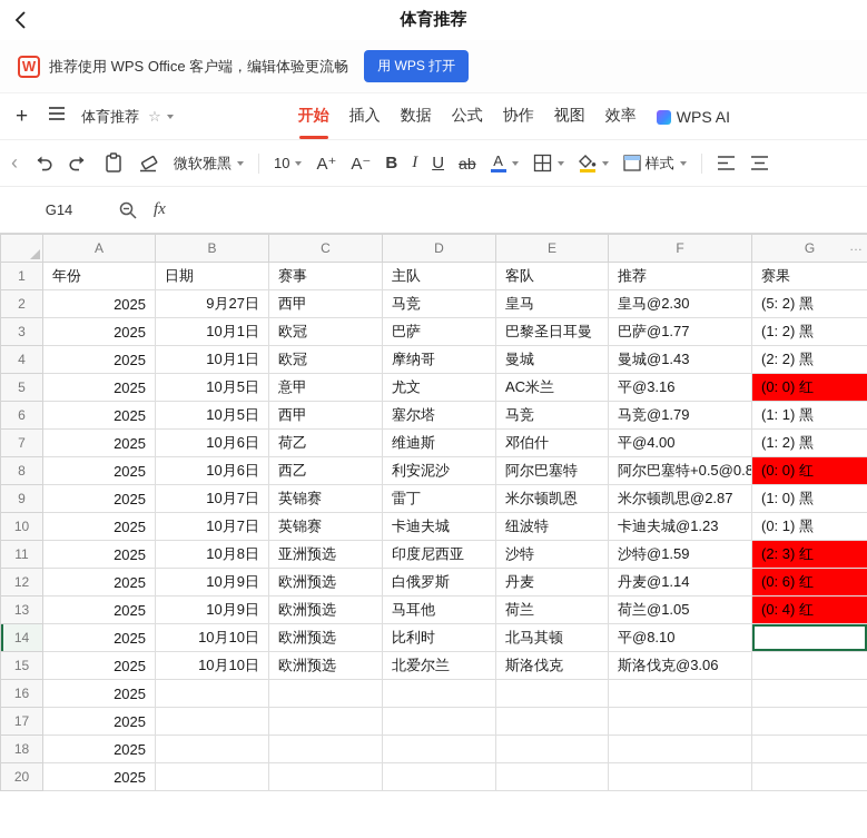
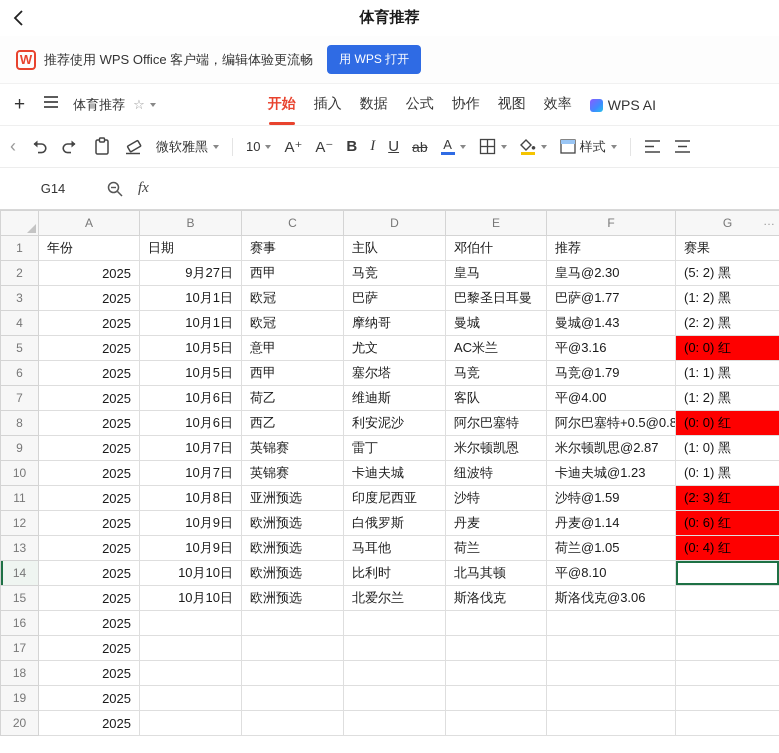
  体育推荐
  W
  推荐使用 WPS Office 客户端，编辑体验更流畅
  用 WPS 打开
  +
  体育推荐
  ☆
  开始
  插入
  数据
  公式
  协作
  视图
  效率
  WPS AI
  ‹
  微软雅黑
  10
  A⁺
  A⁻
  B
  I
  U
  ab
  A
  样式
  G14
  fx
  	A	B	C	D	E	F	G …
- 1	年份	日期	赛事	主队	客队	推荐	赛果
+ 1	年份	日期	赛事	主队	邓伯什	推荐	赛果
  2	2025	9月27日	西甲	马竞	皇马	皇马@2.30	(5: 2) 黑
  3	2025	10月1日	欧冠	巴萨	巴黎圣日耳曼	巴萨@1.77	(1: 2) 黑
  4	2025	10月1日	欧冠	摩纳哥	曼城	曼城@1.43	(2: 2) 黑
  5	2025	10月5日	意甲	尤文	AC米兰	平@3.16	(0: 0) 红
  6	2025	10月5日	西甲	塞尔塔	马竞	马竞@1.79	(1: 1) 黑
- 7	2025	10月6日	荷乙	维迪斯	邓伯什	平@4.00	(1: 2) 黑
+ 7	2025	10月6日	荷乙	维迪斯	客队	平@4.00	(1: 2) 黑
  8	2025	10月6日	西乙	利安泥沙	阿尔巴塞特	阿尔巴塞特+0.5@0.8	(0: 0) 红
  9	2025	10月7日	英锦赛	雷丁	米尔顿凯恩	米尔顿凯思@2.87	(1: 0) 黑
  10	2025	10月7日	英锦赛	卡迪夫城	纽波特	卡迪夫城@1.23	(0: 1) 黑
  11	2025	10月8日	亚洲预选	印度尼西亚	沙特	沙特@1.59	(2: 3) 红
  12	2025	10月9日	欧洲预选	白俄罗斯	丹麦	丹麦@1.14	(0: 6) 红
  13	2025	10月9日	欧洲预选	马耳他	荷兰	荷兰@1.05	(0: 4) 红
  14	2025	10月10日	欧洲预选	比利时	北马其顿	平@8.10
  15	2025	10月10日	欧洲预选	北爱尔兰	斯洛伐克	斯洛伐克@3.06
  16	2025
  17	2025
  18	2025
+ 19	2025
  20	2025
